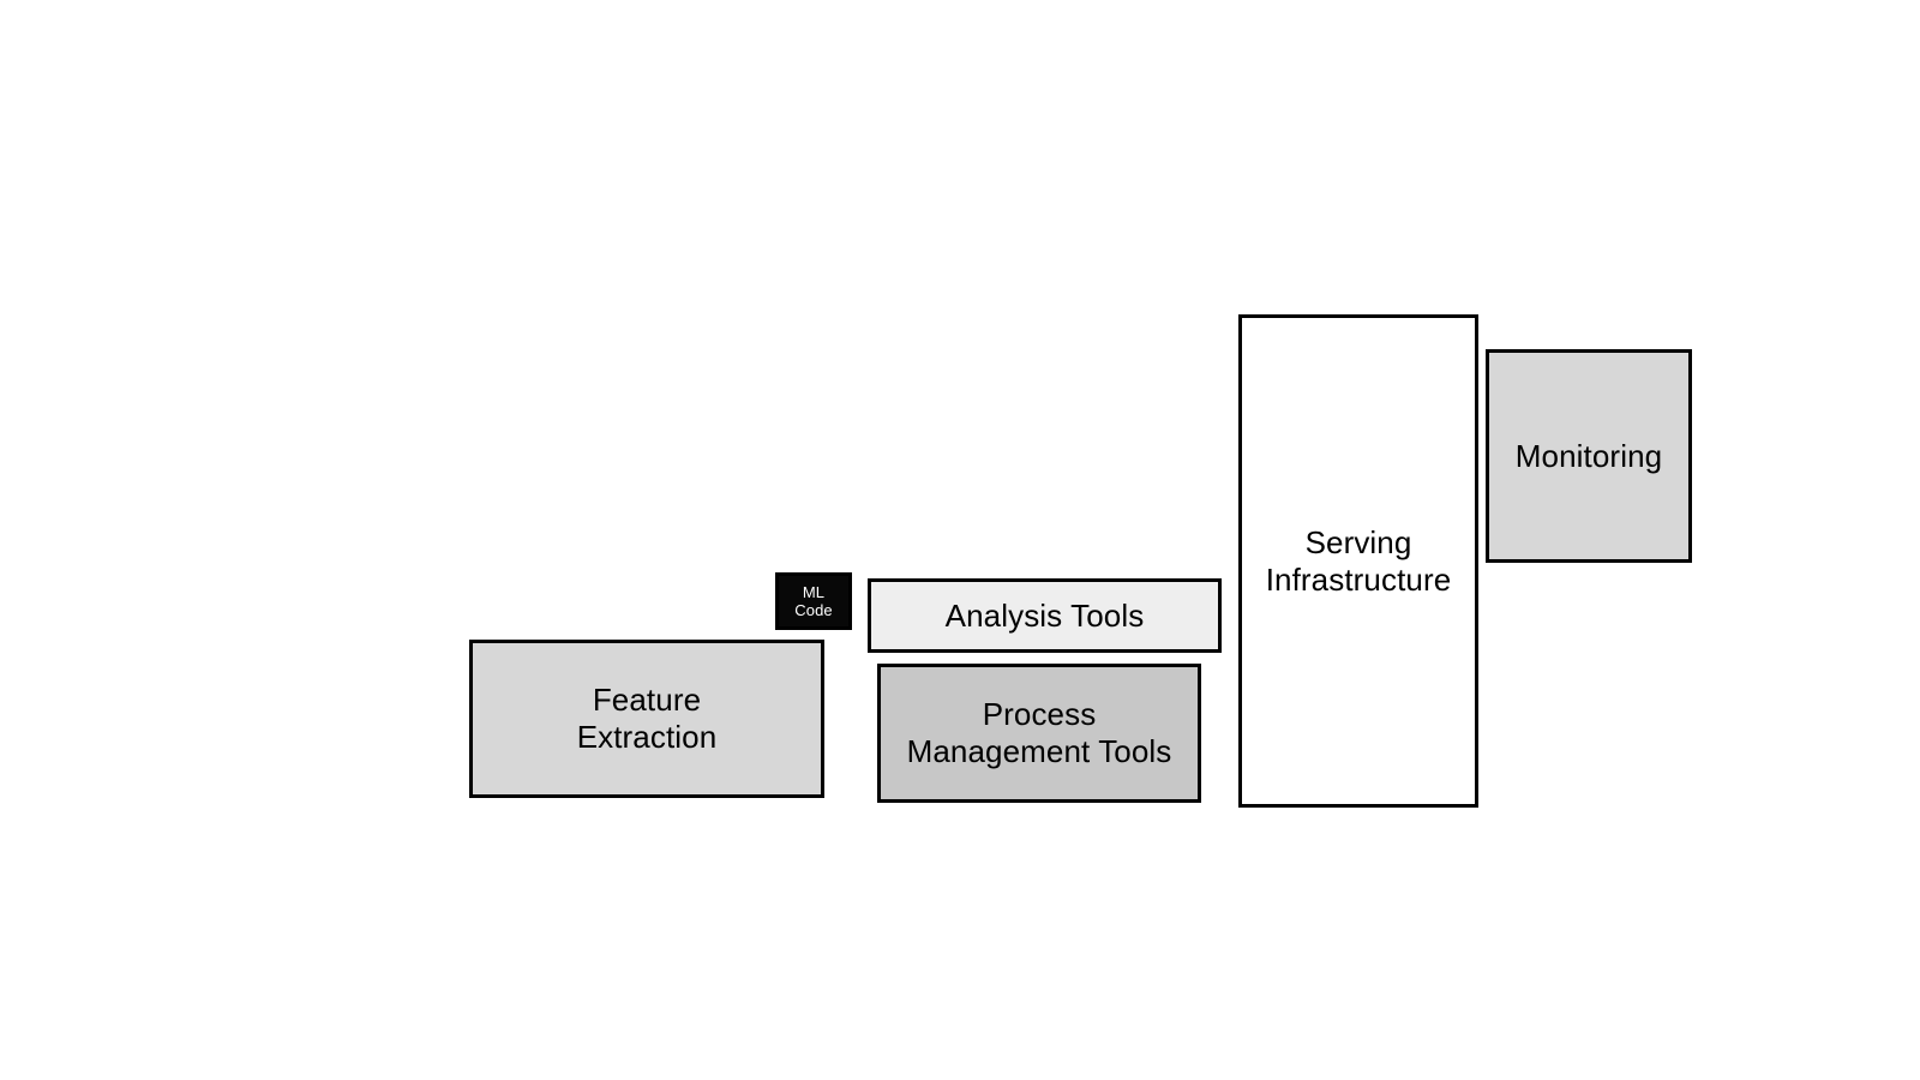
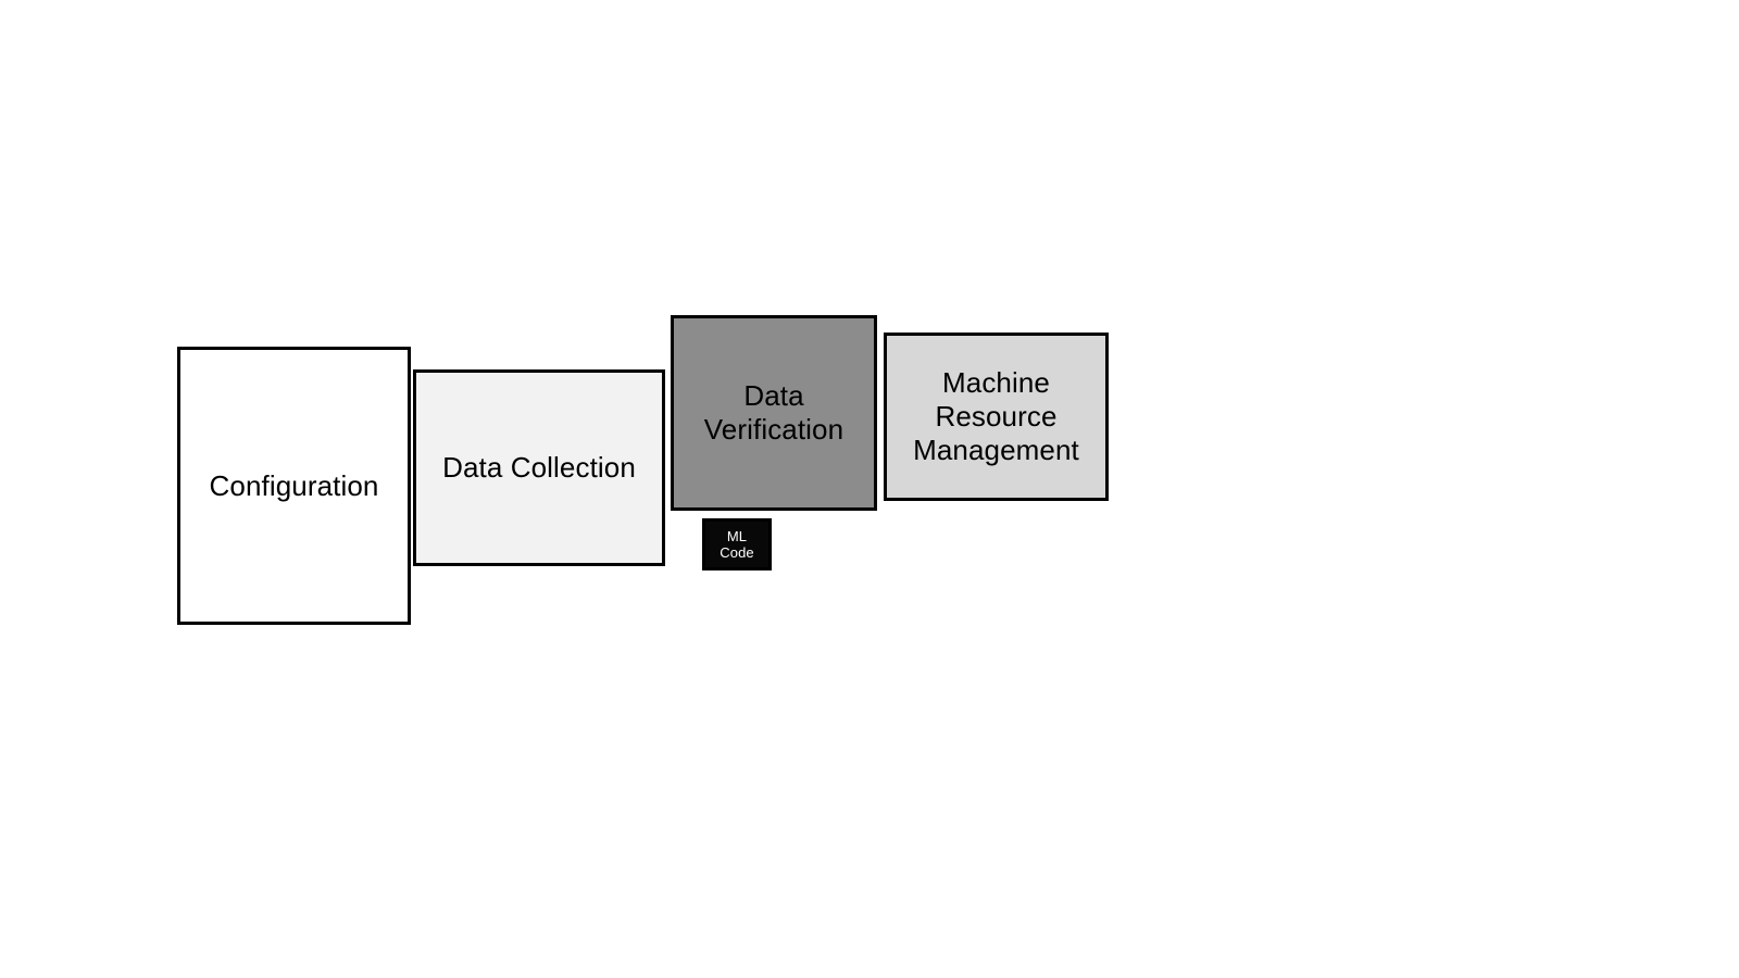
+ Configuration
+ Data Collection
+ Data
+ Verification
+ Machine
+ Resource
+ Management
  ML
  Code
- Analysis Tools
- Feature
- Extraction
- Process
- Management Tools
- Serving
- Infrastructure
- Monitoring
